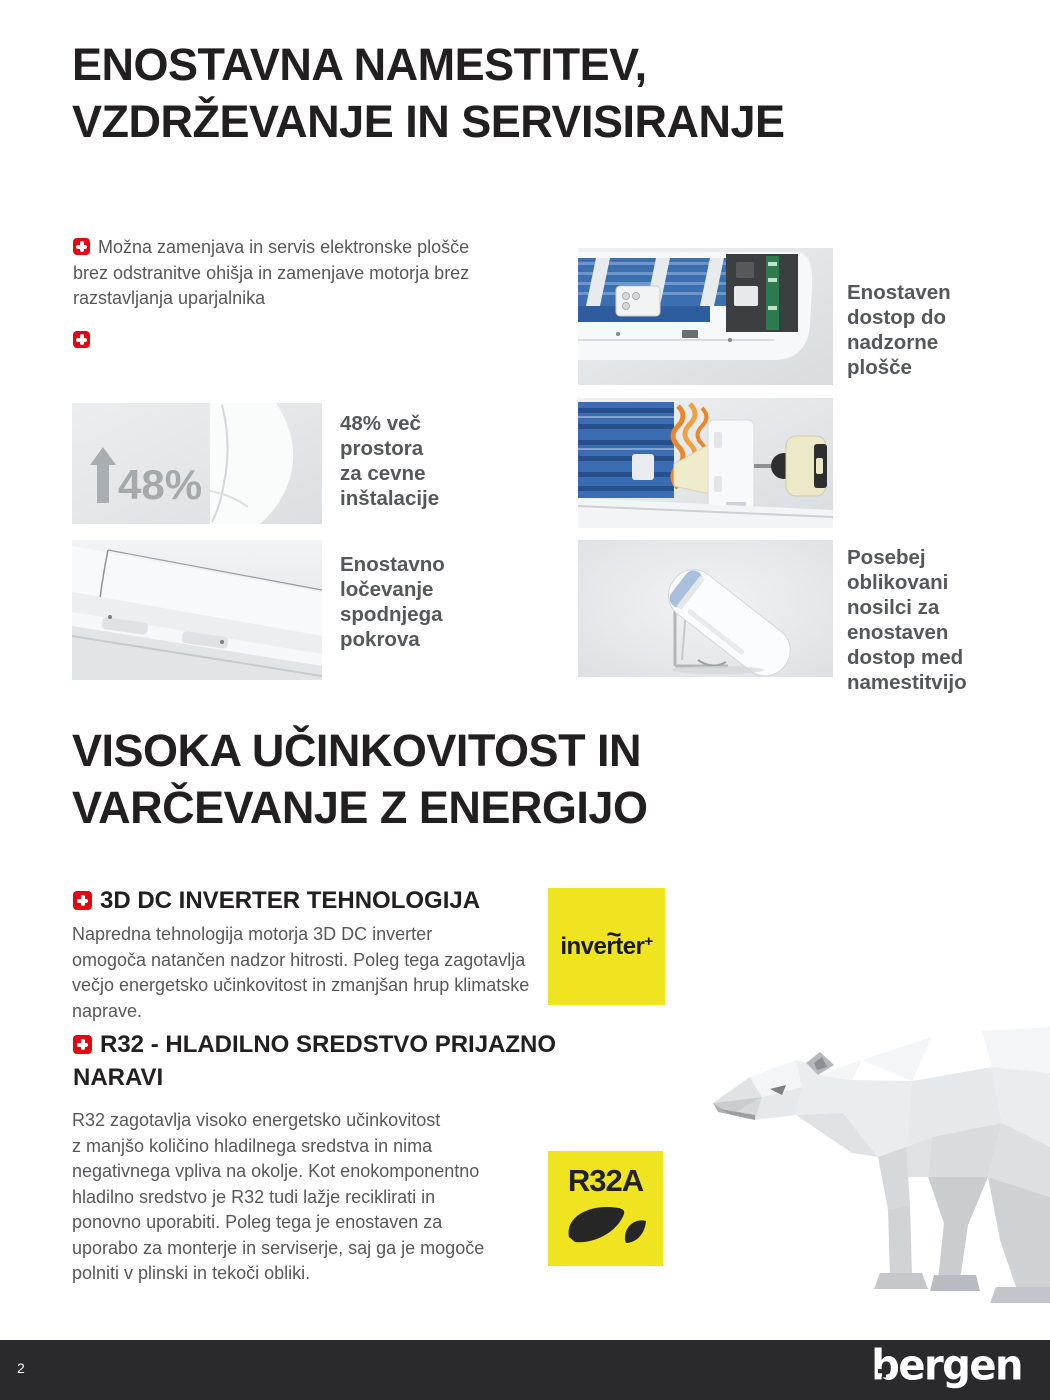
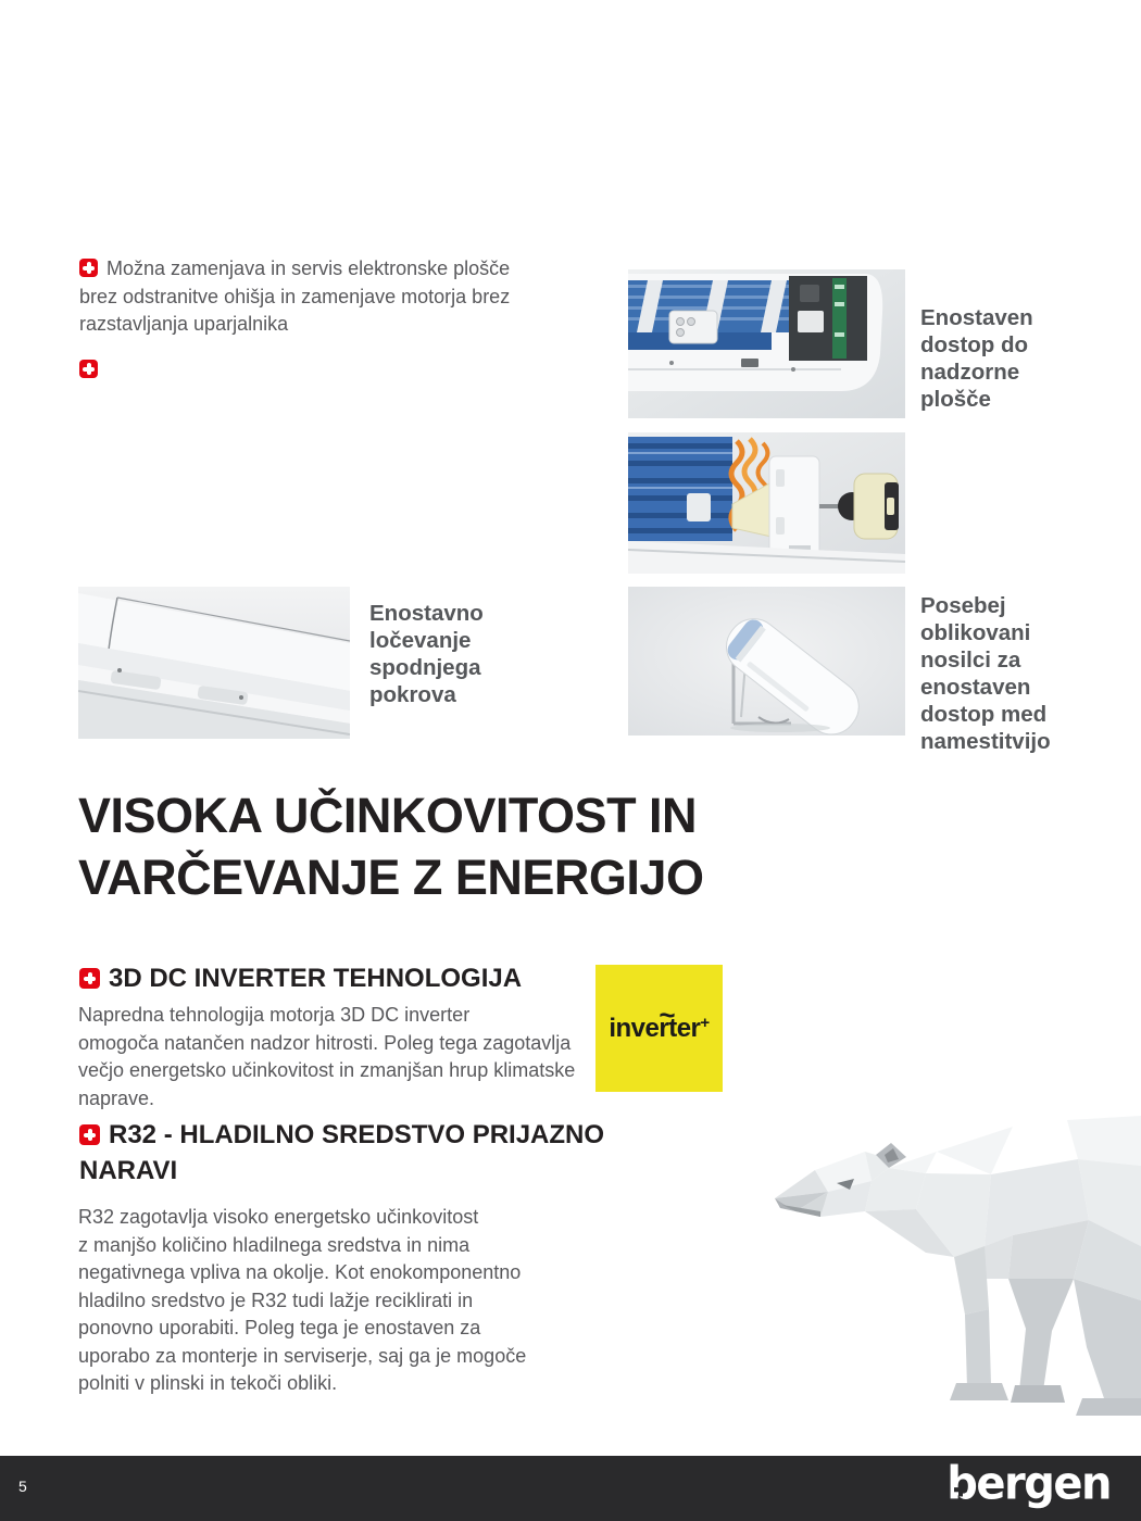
- ENOSTAVNA NAMESTITEV,
- VZDRŽEVANJE IN SERVISIRANJE
  Možna zamenjava in servis elektronske plošče
  brez odstranitve ohišja in zamenjave motorja brez
  razstavljanja uparjalnika
- 48%
- 48% več
- prostora
- za cevne
- inštalacije
  Enostavno
  ločevanje
  spodnjega
  pokrova
  Enostaven
  dostop do
  nadzorne
  plošče
  Posebej
  oblikovani
  nosilci za
  enostaven
  dostop med
  namestitvijo
  VISOKA UČINKOVITOST IN
  VARČEVANJE Z ENERGIJO
  3D DC INVERTER TEHNOLOGIJA
  Napredna tehnologija motorja 3D DC inverter
  omogoča natančen nadzor hitrosti. Poleg tega zagotavlja
  večjo energetsko učinkovitost in zmanjšan hrup klimatske
  naprave.
  inverter+
  ~
  R32 - HLADILNO SREDSTVO PRIJAZNO
  NARAVI
  R32 zagotavlja visoko energetsko učinkovitost
  z manjšo količino hladilnega sredstva in nima
  negativnega vpliva na okolje. Kot enokomponentno
  hladilno sredstvo je R32 tudi lažje reciklirati in
  ponovno uporabiti. Poleg tega je enostaven za
  uporabo za monterje in serviserje, saj ga je mogoče
  polniti v plinski in tekoči obliki.
- R32A
- 2
+ 5
  ergen
